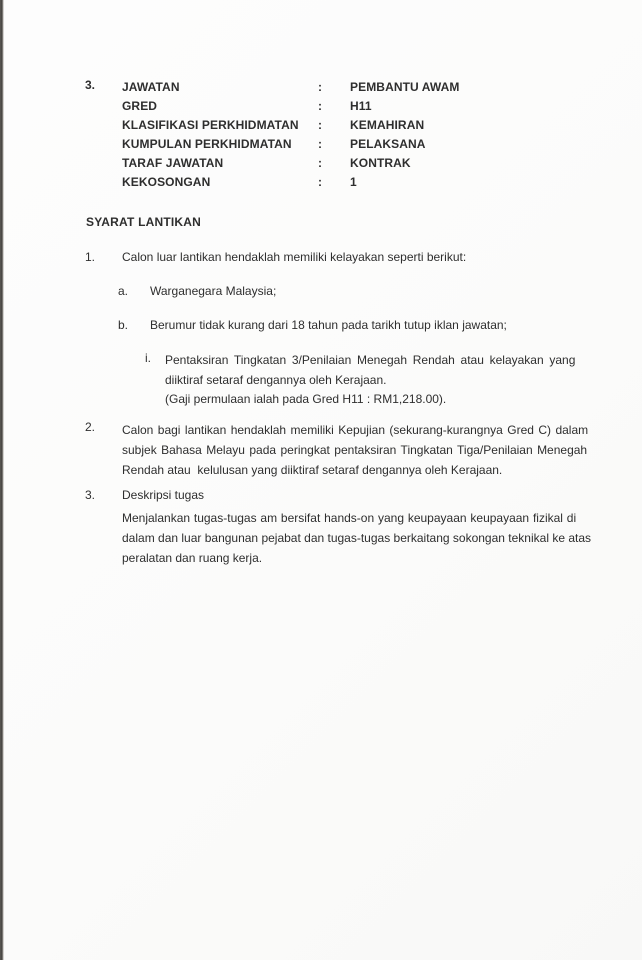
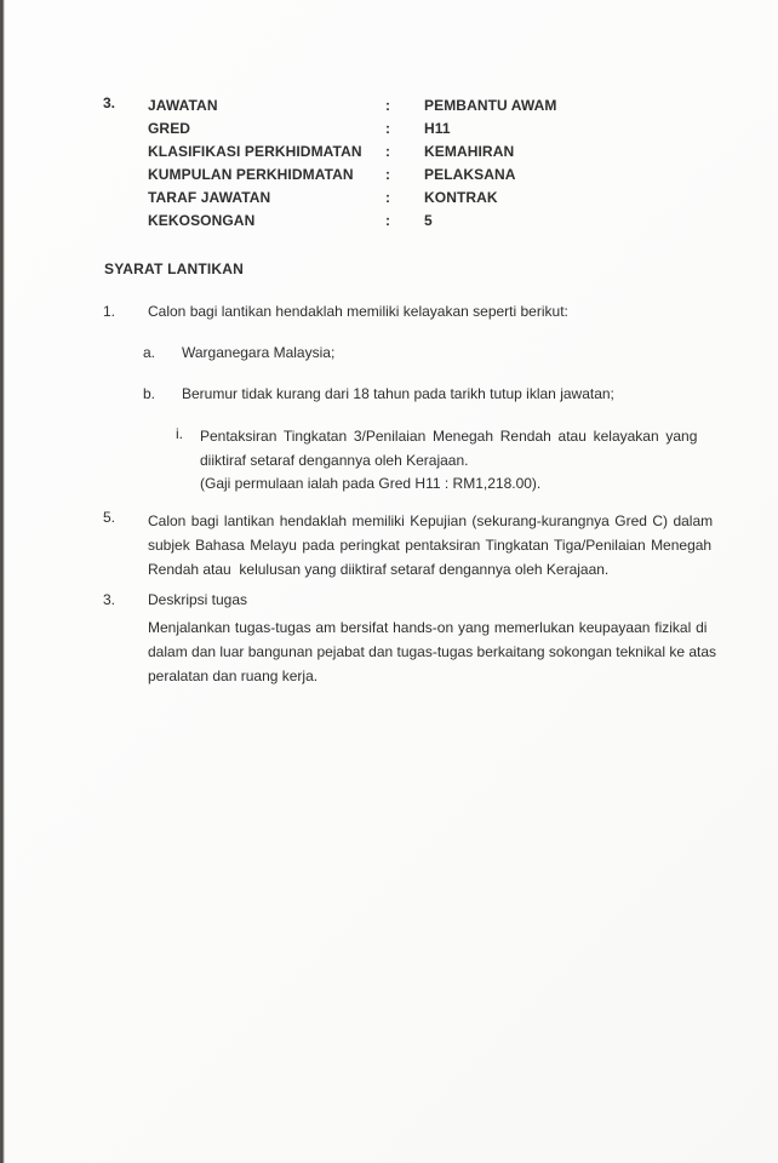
  3.
  JAWATAN
  :
  PEMBANTU AWAM
  GRED
  :
  H11
  KLASIFIKASI PERKHIDMATAN
  :
  KEMAHIRAN
  KUMPULAN PERKHIDMATAN
  :
  PELAKSANA
  TARAF JAWATAN
  :
  KONTRAK
  KEKOSONGAN
  :
- 1
+ 5
  SYARAT LANTIKAN
  1.
- Calon luar lantikan hendaklah memiliki kelayakan seperti berikut:
+ Calon bagi lantikan hendaklah memiliki kelayakan seperti berikut:
  a.
  Warganegara Malaysia;
  b.
  Berumur tidak kurang dari 18 tahun pada tarikh tutup iklan jawatan;
  i.
  Pentaksiran Tingkatan 3/Penilaian Menegah Rendah atau kelayakan yang
  diiktiraf setaraf dengannya oleh Kerajaan.
  (Gaji permulaan ialah pada Gred H11 : RM1,218.00).
- 2.
+ 5.
  Calon bagi lantikan hendaklah memiliki Kepujian (sekurang-kurangnya Gred C) dalam
  subjek Bahasa Melayu pada peringkat pentaksiran Tingkatan Tiga/Penilaian Menegah
  Rendah atau kelulusan yang diiktiraf setaraf dengannya oleh Kerajaan.
  3.
  Deskripsi tugas
- Menjalankan tugas-tugas am bersifat hands-on yang keupayaan keupayaan fizikal di
+ Menjalankan tugas-tugas am bersifat hands-on yang memerlukan keupayaan fizikal di
  dalam dan luar bangunan pejabat dan tugas-tugas berkaitang sokongan teknikal ke atas
  peralatan dan ruang kerja.
